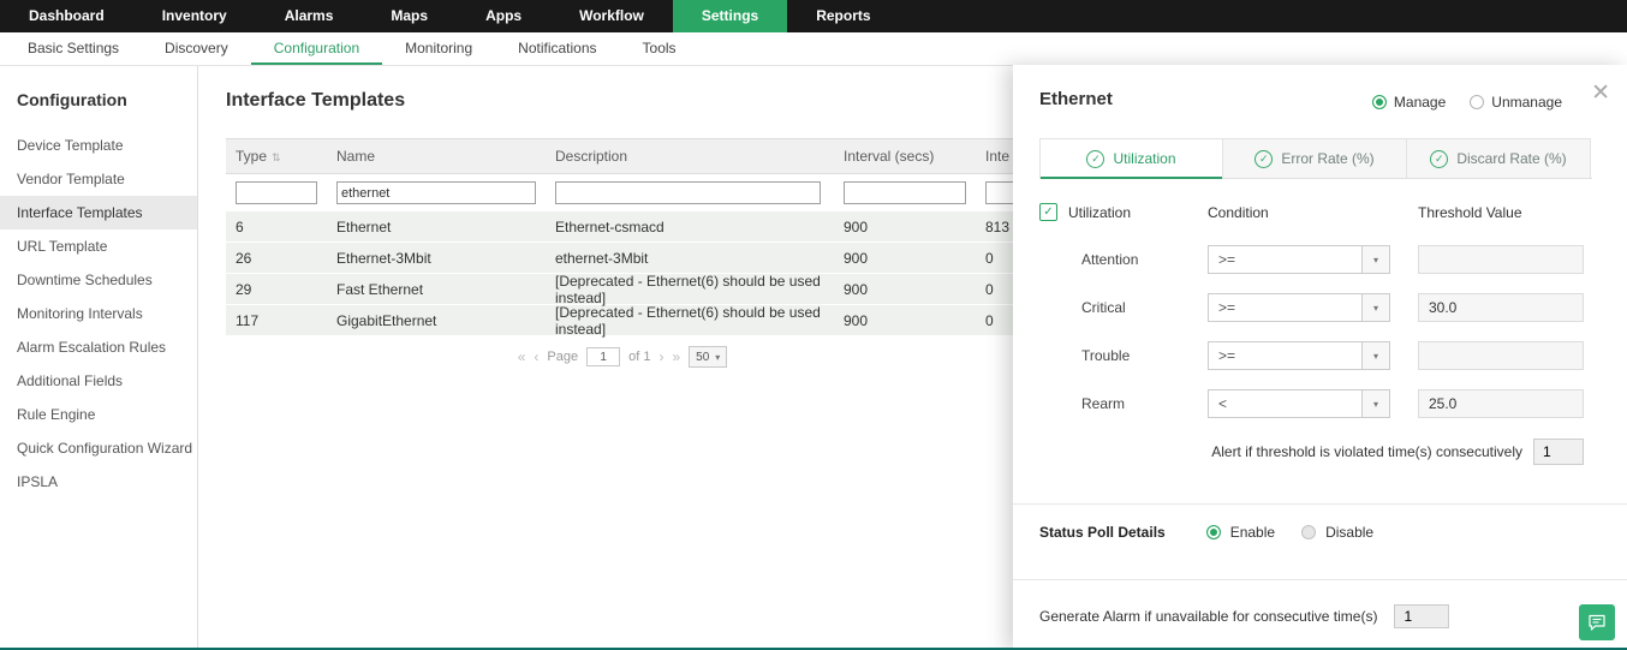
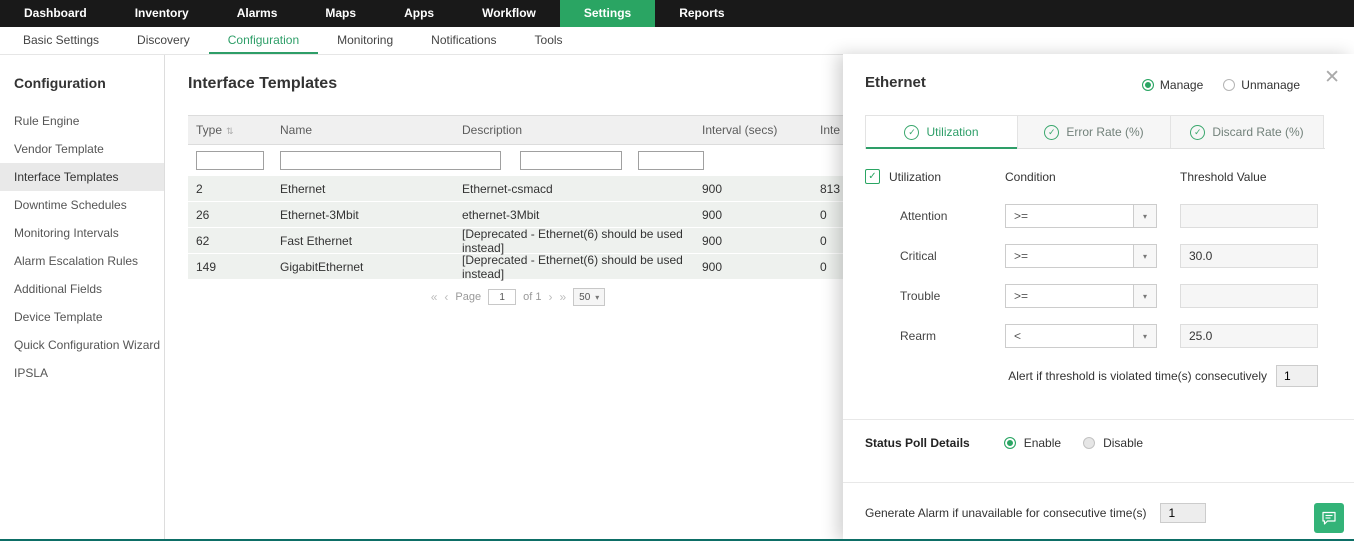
  Dashboard
  Inventory
  Alarms
  Maps
  Apps
  Workflow
  Settings
  Reports
  Basic Settings
  Discovery
  Configuration
  Monitoring
  Notifications
  Tools
  Configuration
- Device Template
+ Rule Engine
  Vendor Template
  Interface Templates
- URL Template
  Downtime Schedules
  Monitoring Intervals
  Alarm Escalation Rules
  Additional Fields
- Rule Engine
+ Device Template
  Quick Configuration Wizard
  IPSLA
  Interface Templates
  Type ⇅
  Name
  Description
  Interval (secs)
  Inte
- ethernet
- 6
+ 2
  Ethernet
  Ethernet-csmacd
  900
  813
  26
  Ethernet-3Mbit
  ethernet-3Mbit
  900
  0
- 29
+ 62
  Fast Ethernet
  [Deprecated - Ethernet(6) should be used instead]
  900
  0
- 117
+ 149
  GigabitEthernet
  [Deprecated - Ethernet(6) should be used instead]
  900
  0
  «
  ‹
  Page
  1
  of 1
  ›
  »
  50
  ▾
  Ethernet
  Manage
  Unmanage
  ✕
  ✓
  Utilization
  ✓
  Error Rate (%)
  ✓
  Discard Rate (%)
  ✓
  Utilization
  Condition
  Threshold Value
  Attention
  >=
  ▾
  Critical
  >=
  ▾
  30.0
  Trouble
  >=
  ▾
  Rearm
  <
  ▾
  25.0
  Alert if threshold is violated time(s) consecutively
  1
  Status Poll Details
  Enable
  Disable
  Generate Alarm if unavailable for consecutive time(s)
  1
